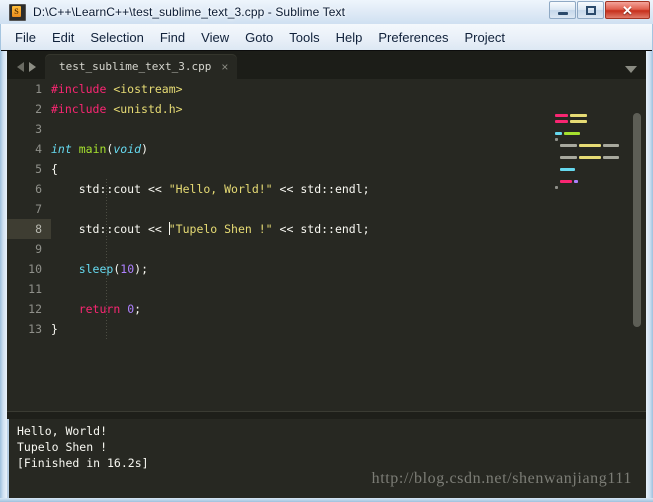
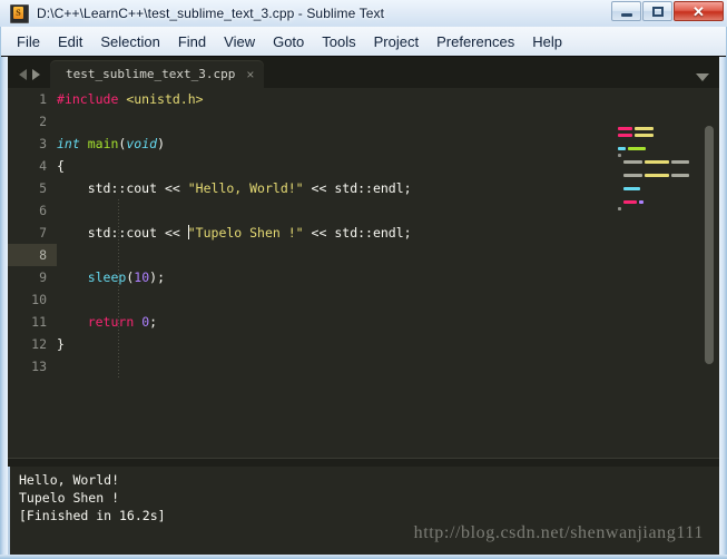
  S
  D:\C++\LearnC++\test_sublime_text_3.cpp - Sublime Text
  ✕
  File
  Edit
  Selection
  Find
  View
  Goto
  Tools
- Help
+ Project
  Preferences
- Project
+ Help
  test_sublime_text_3.cpp
  ×
  1
  2
  3
  4
  5
  6
  7
  8
  9
  10
  11
  12
  13
- #include <iostream>
  #include <unistd.h>
  int main(void)
  {
  std::cout << "Hello, World!" << std::endl;
  std::cout << "Tupelo Shen !" << std::endl;
  sleep(10);
  return 0;
  }
  Hello, World!
  Tupelo Shen !
  [Finished in 16.2s]
  http://blog.csdn.net/shenwanjiang111
